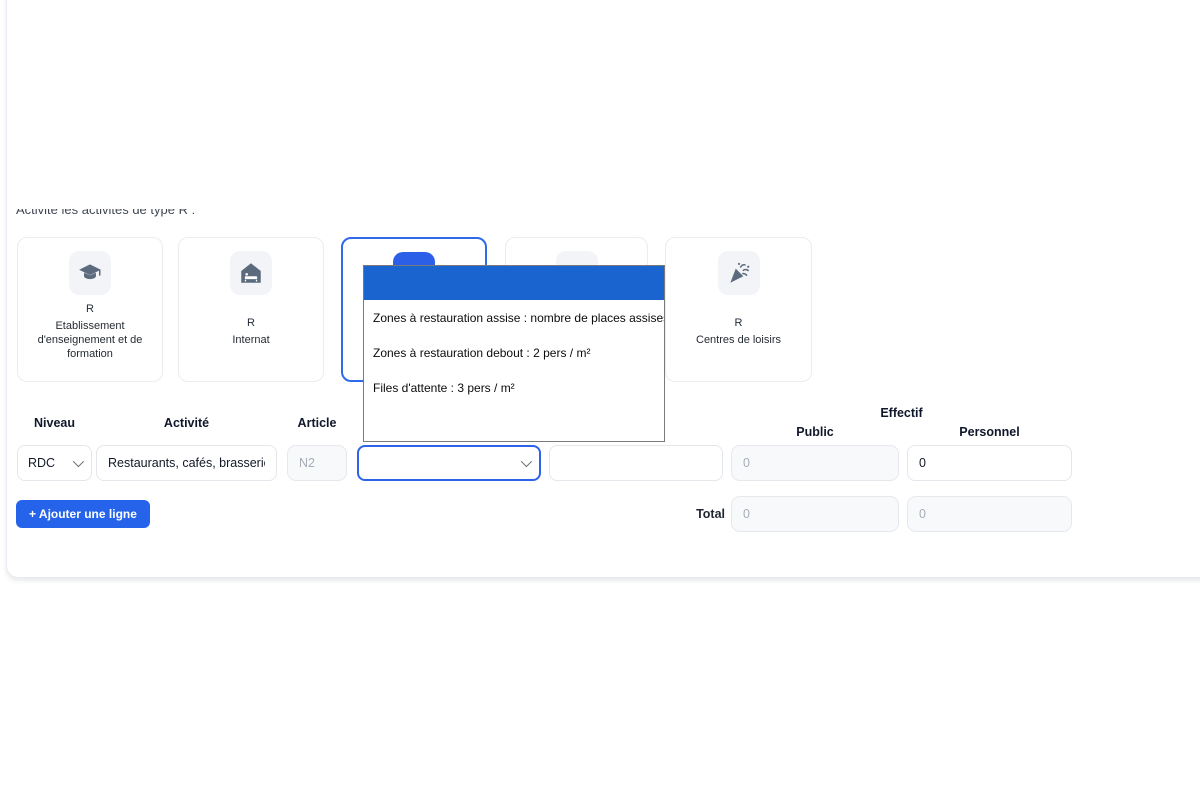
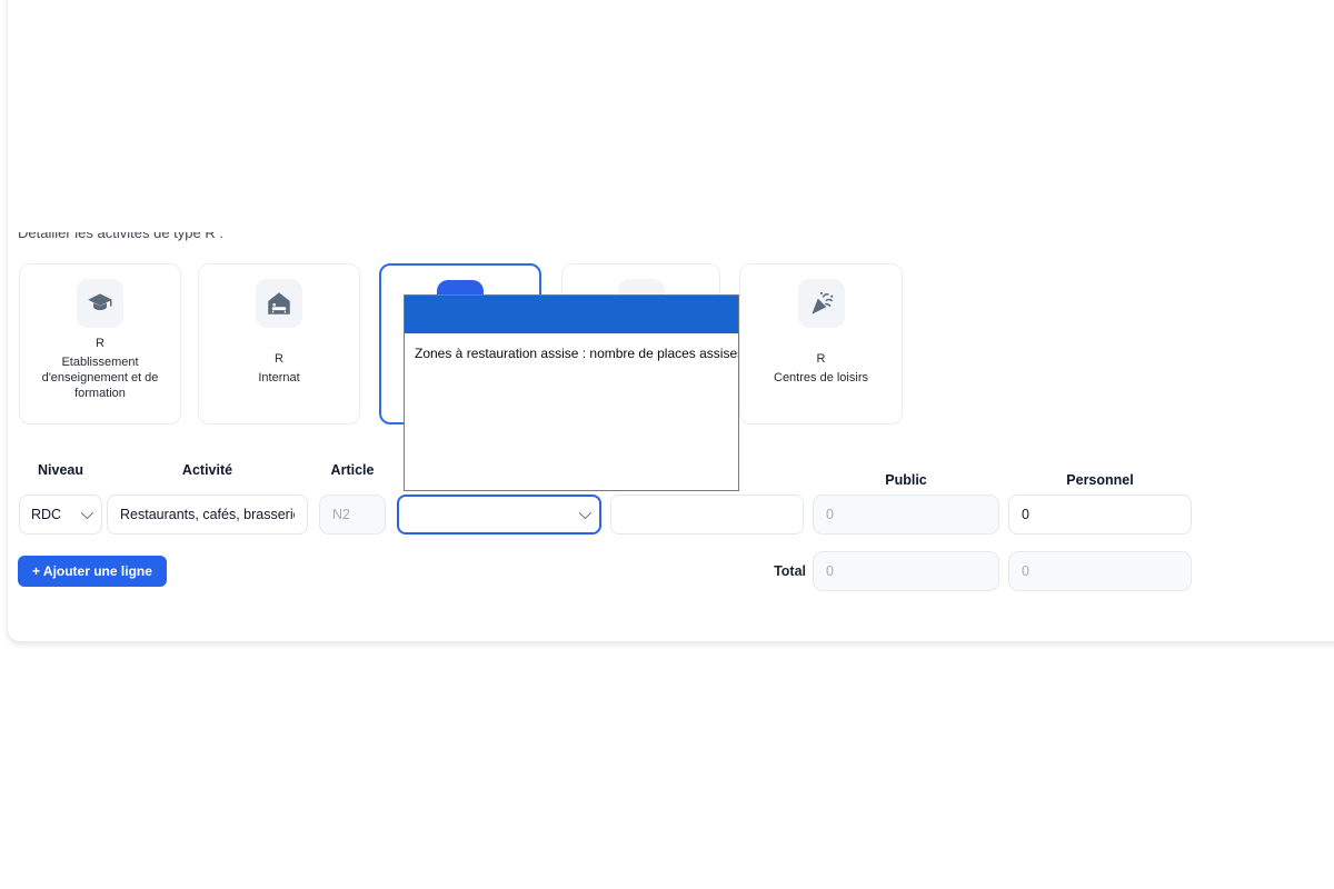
- Activité les activités de type R :
+ Détailler les activités de type R :
  R
  Etablissement d'enseignement et de formation
  R
  Internat
  R
  Centres de loisirs
  Zones à restauration assise : nombre de places assise
- Zones à restauration debout : 2 pers / m²
- Files d'attente : 3 pers / m²
  Niveau
  Activité
  Article
- Effectif
  Public
  Personnel
  RDC
  Restaurants, cafés, brasseri
  N2
  0
  0
  + Ajouter une ligne
  Total
  0
  0
